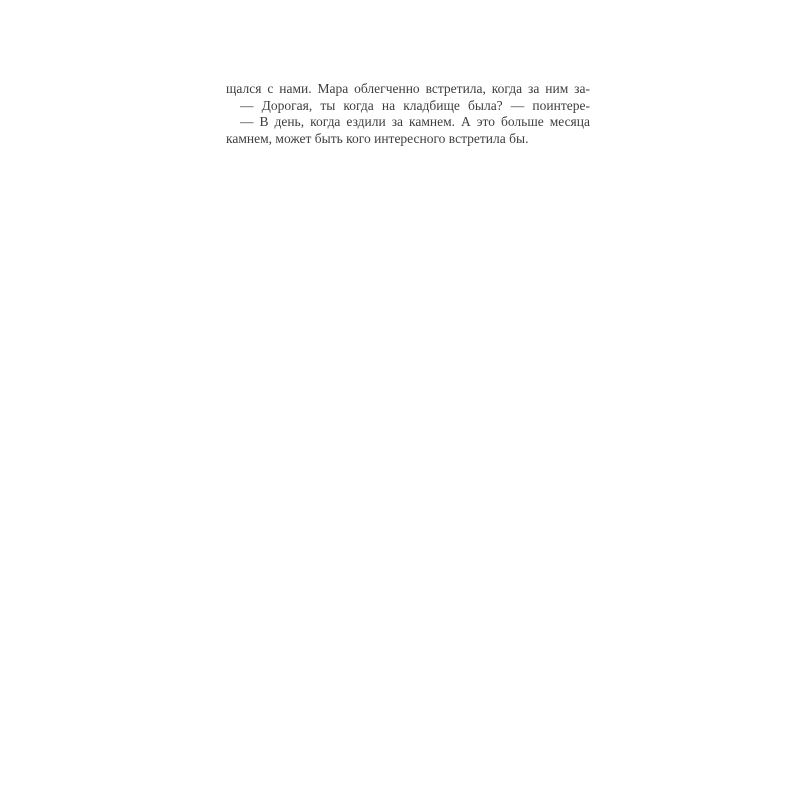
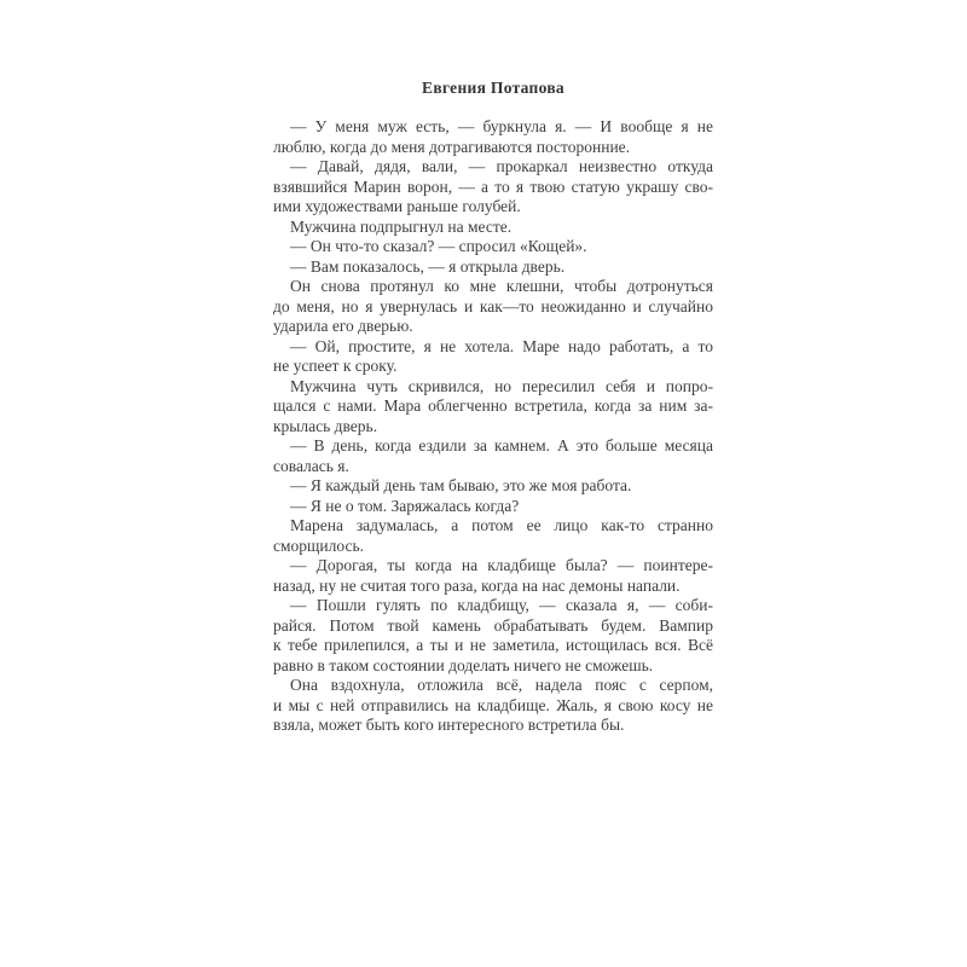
+ Евгения Потапова
+ — У меня муж есть, — буркнула я. — И вообще я не
+ люблю, когда до меня дотрагиваются посторонние.
+ — Давай, дядя, вали, — прокаркал неизвестно откуда
+ взявшийся Марин ворон, — а то я твою статую украшу сво-
+ ими художествами раньше голубей.
+ Мужчина подпрыгнул на месте.
+ — Он что-то сказал? — спросил «Кощей».
+ — Вам показалось, — я открыла дверь.
+ Он снова протянул ко мне клешни, чтобы дотронуться
+ до меня, но я увернулась и как—то неожиданно и случайно
+ ударила его дверью.
+ — Ой, простите, я не хотела. Маре надо работать, а то
+ не успеет к сроку.
+ Мужчина чуть скривился, но пересилил себя и попро-
  щался с нами. Мара облегченно встретила, когда за ним за-
+ крылась дверь.
- — Дорогая, ты когда на кладбище была? — поинтере-
+ — В день, когда ездили за камнем. А это больше месяца
+ совалась я.
+ — Я каждый день там бываю, это же моя работа.
+ — Я не о том. Заряжалась когда?
+ Марена задумалась, а потом ее лицо как-то странно
+ сморщилось.
- — В день, когда ездили за камнем. А это больше месяца
+ — Дорогая, ты когда на кладбище была? — поинтере-
+ назад, ну не считая того раза, когда на нас демоны напали.
+ — Пошли гулять по кладбищу, — сказала я, — соби-
+ райся. Потом твой камень обрабатывать будем. Вампир
+ к тебе прилепился, а ты и не заметила, истощилась вся. Всё
+ равно в таком состоянии доделать ничего не сможешь.
+ Она вздохнула, отложила всё, надела пояс с серпом,
+ и мы с ней отправились на кладбище. Жаль, я свою косу не
- камнем, может быть кого интересного встретила бы.
+ взяла, может быть кого интересного встретила бы.
